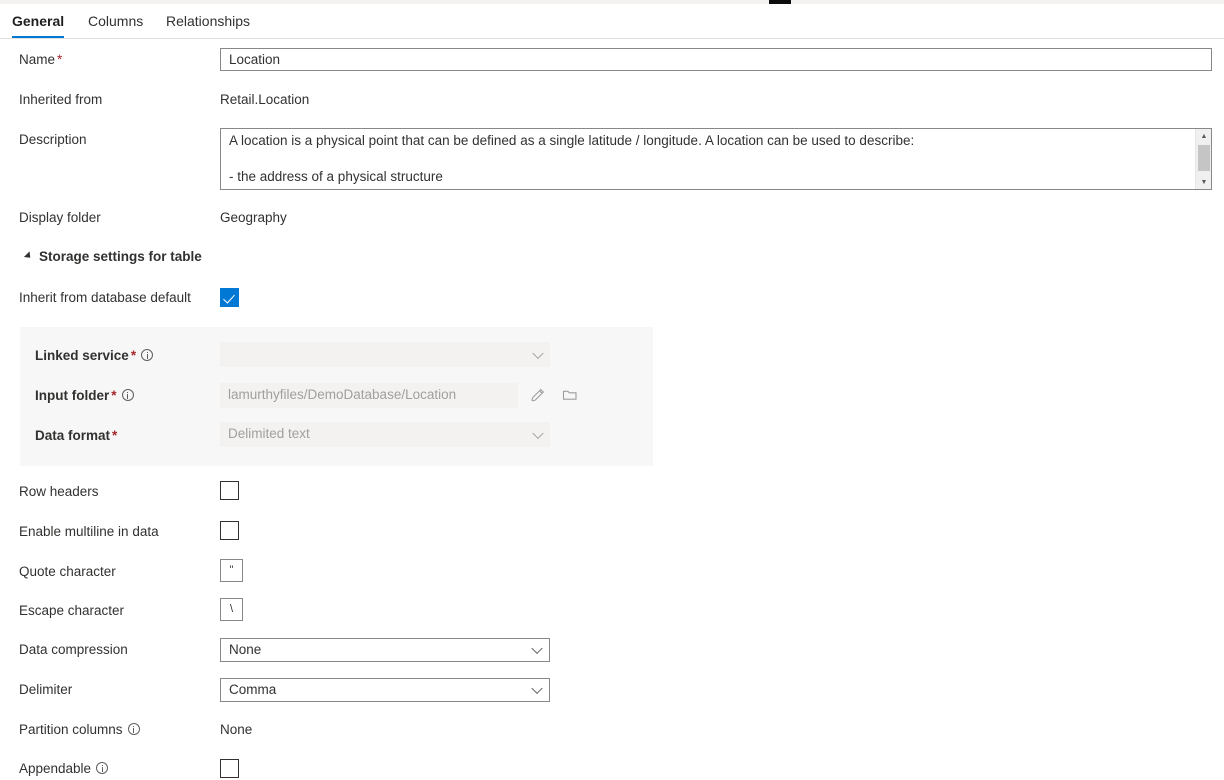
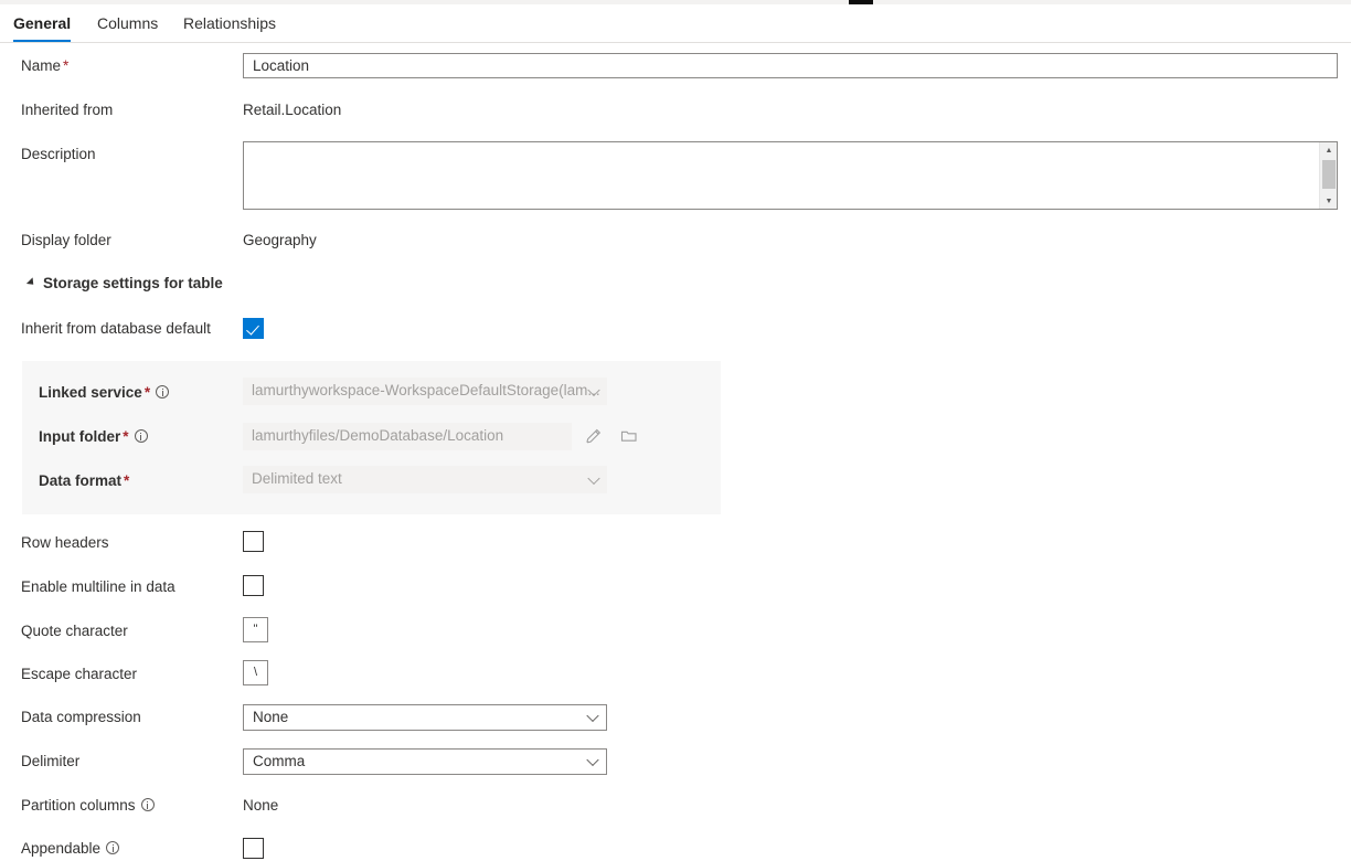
  General
  Columns
  Relationships
  Name *
  Location
  Inherited from
  Retail.Location
  Description
- A location is a physical point that can be defined as a single latitude / longitude. A location can be used to describe:
- - the address of a physical structure
  Display folder
  Geography
  Storage settings for table
  Inherit from database default
  Linked service *
+ lamurthyworkspace-WorkspaceDefaultStorage(lam...
  Input folder *
  lamurthyfiles/DemoDatabase/Location
  Data format *
  Delimited text
  Row headers
  Enable multiline in data
  Quote character
  "
  Escape character
  \
  Data compression
  None
  Delimiter
  Comma
  Partition columns
  None
  Appendable
